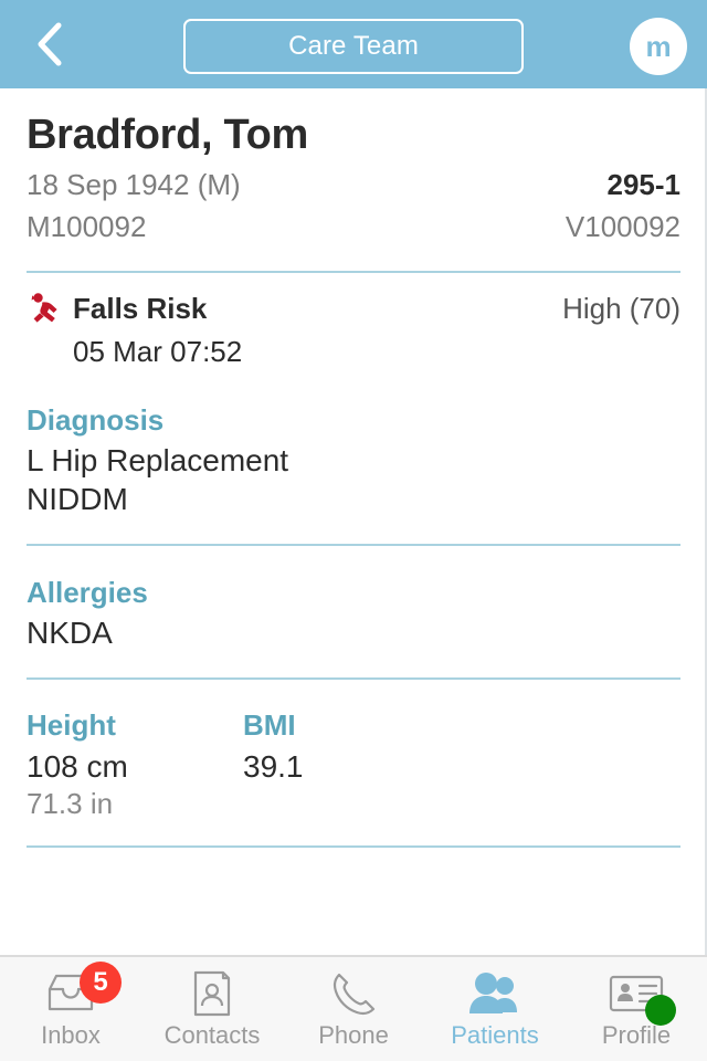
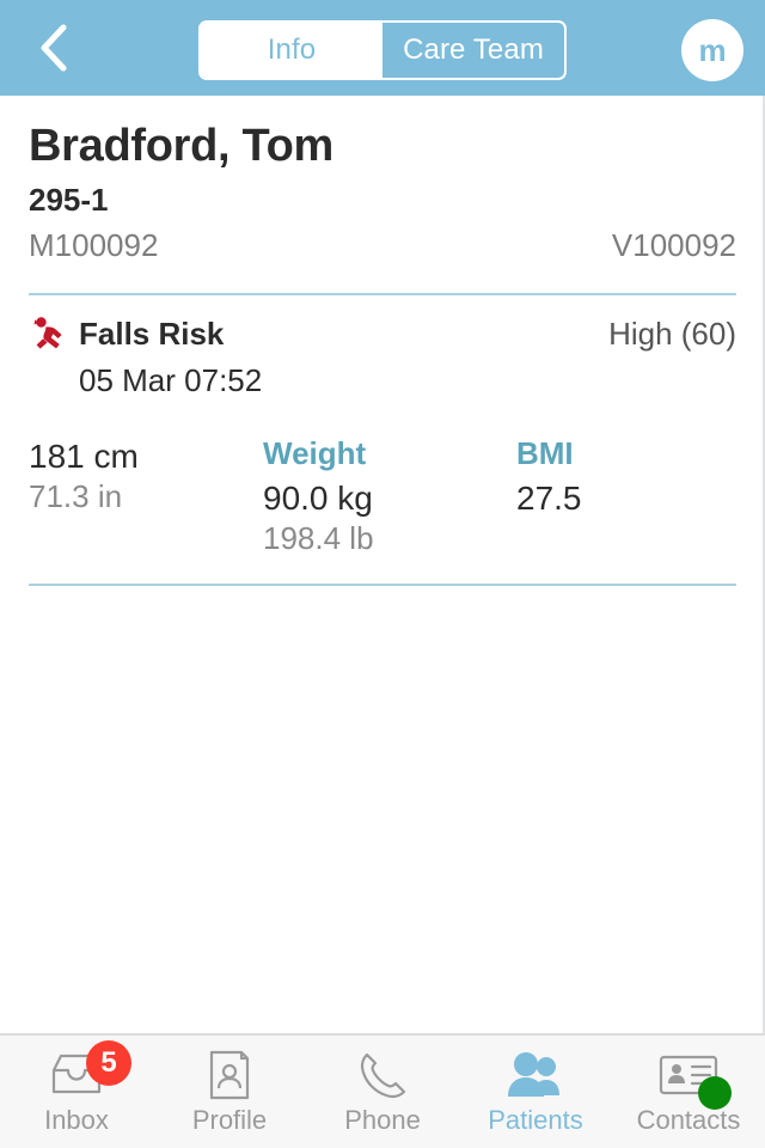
+ Info
  Care Team
  m
  Bradford, Tom
- 18 Sep 1942 (M)
  295-1
  M100092
  V100092
  Falls Risk
- High (70)
+ High (60)
  05 Mar 07:52
- Diagnosis
- L Hip Replacement
- NIDDM
- Allergies
- NKDA
- Height
- 108 cm
+ 181 cm
  71.3 in
+ Weight
+ 90.0 kg
+ 198.4 lb
  BMI
- 39.1
+ 27.5
  5
  Inbox
- Contacts
+ Profile
  Phone
  Patients
- Profile
+ Contacts
